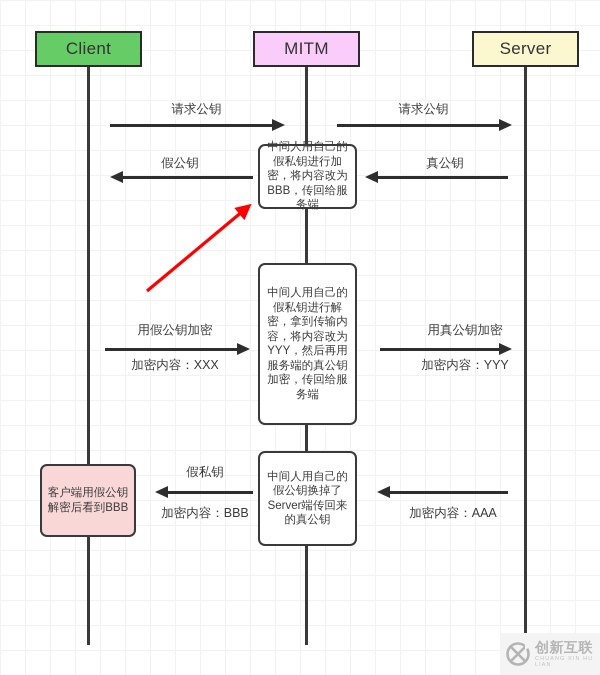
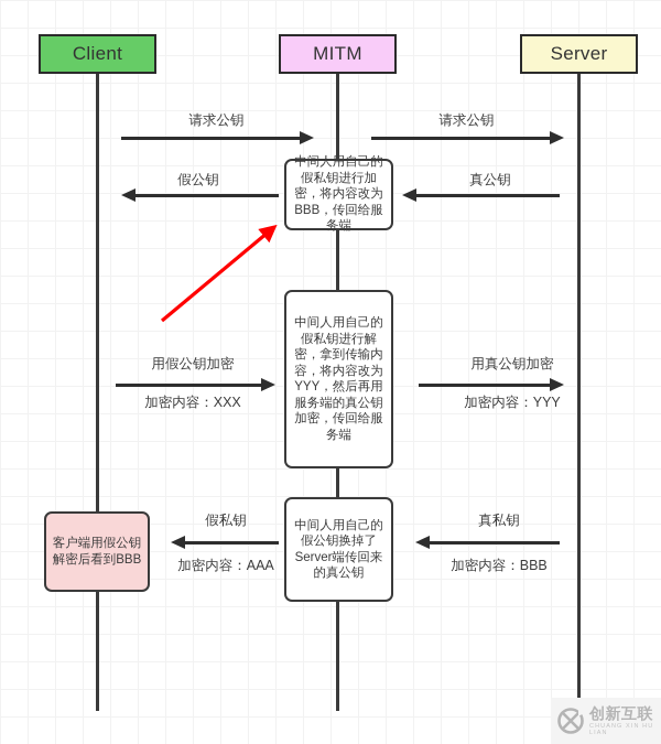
  Client
  MITM
  Server
  请求公钥
  请求公钥
  假公钥
  真公钥
  中间人用自己的假私钥进行加密，将内容改为BBB，传回给服务端
  中间人用自己的假私钥进行解密，拿到传输内容，将内容改为YYY，然后再用服务端的真公钥加密，传回给服务端
  用假公钥加密
  加密内容：XXX
  用真公钥加密
  加密内容：YYY
  中间人用自己的假公钥换掉了Server端传回来的真公钥
  假私钥
- 加密内容：BBB
+ 加密内容：AAA
+ 真私钥
- 加密内容：AAA
+ 加密内容：BBB
  客户端用假公钥解密后看到BBB
  创新互联
